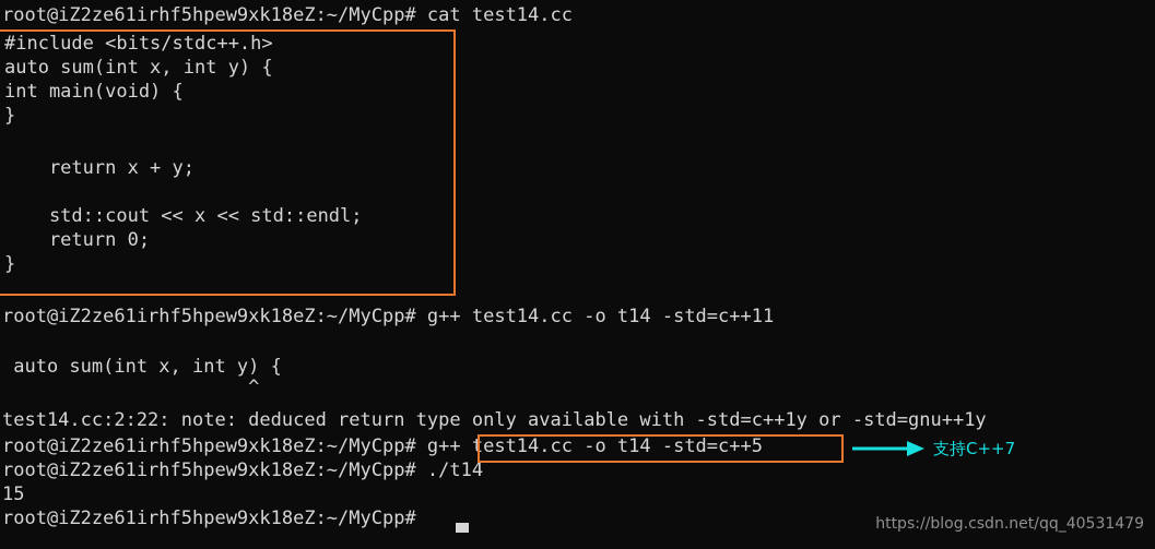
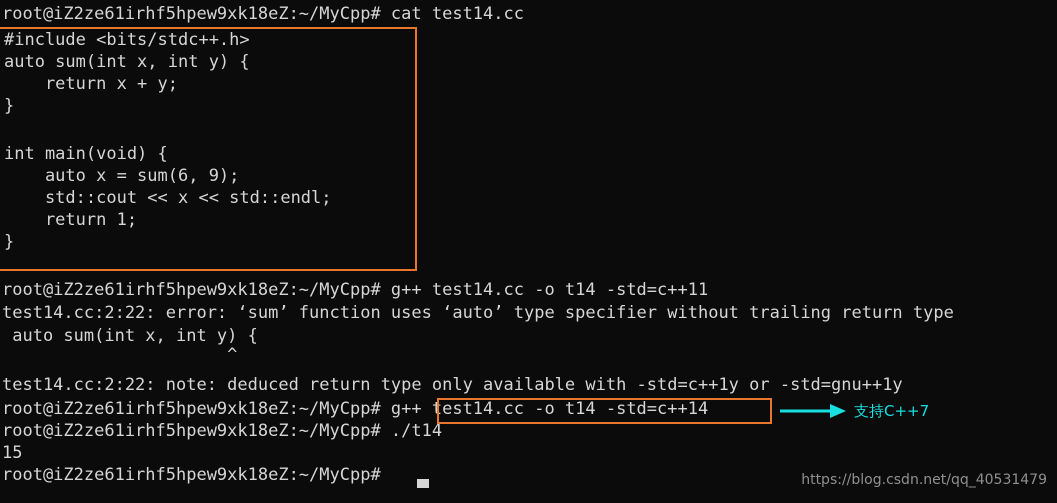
  root@iZ2ze61irhf5hpew9xk18eZ:~/MyCpp# cat test14.cc
  #include <bits/stdc++.h>
  auto sum(int x, int y) {
- int main(void) {
+ return x + y;
  }
- return x + y;
+ int main(void) {
+ auto x = sum(6, 9);
  std::cout << x << std::endl;
- return 0;
+ return 1;
  }
  root@iZ2ze61irhf5hpew9xk18eZ:~/MyCpp# g++ test14.cc -o t14 -std=c++11
+ test14.cc:2:22: error: ‘sum’ function uses ‘auto’ type specifier without trailing return type
  auto sum(int x, int y) {
  ^
  test14.cc:2:22: note: deduced return type only available with -std=c++1y or -std=gnu++1y
- root@iZ2ze61irhf5hpew9xk18eZ:~/MyCpp# g++ test14.cc -o t14 -std=c++5
+ root@iZ2ze61irhf5hpew9xk18eZ:~/MyCpp# g++ test14.cc -o t14 -std=c++14
  root@iZ2ze61irhf5hpew9xk18eZ:~/MyCpp# ./t14
  15
  root@iZ2ze61irhf5hpew9xk18eZ:~/MyCpp#
  支持C++7
  https://blog.csdn.net/qq_40531479
